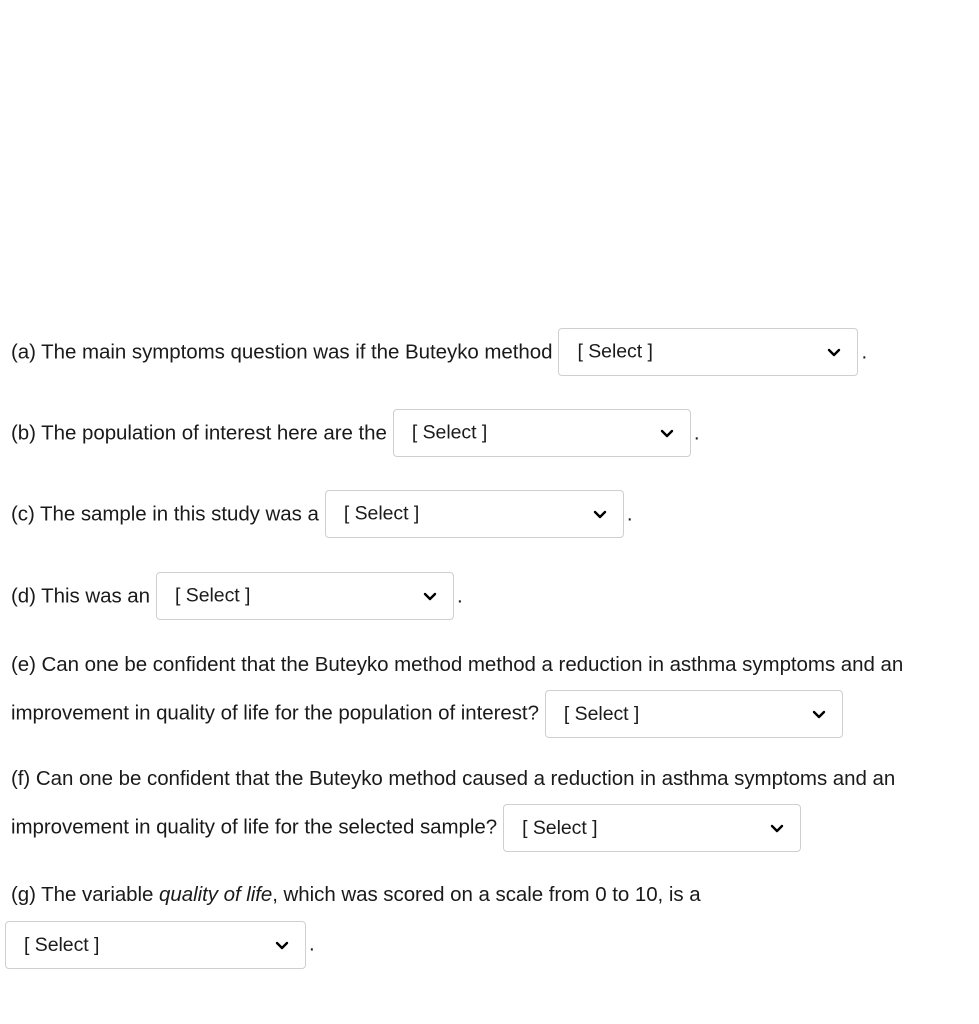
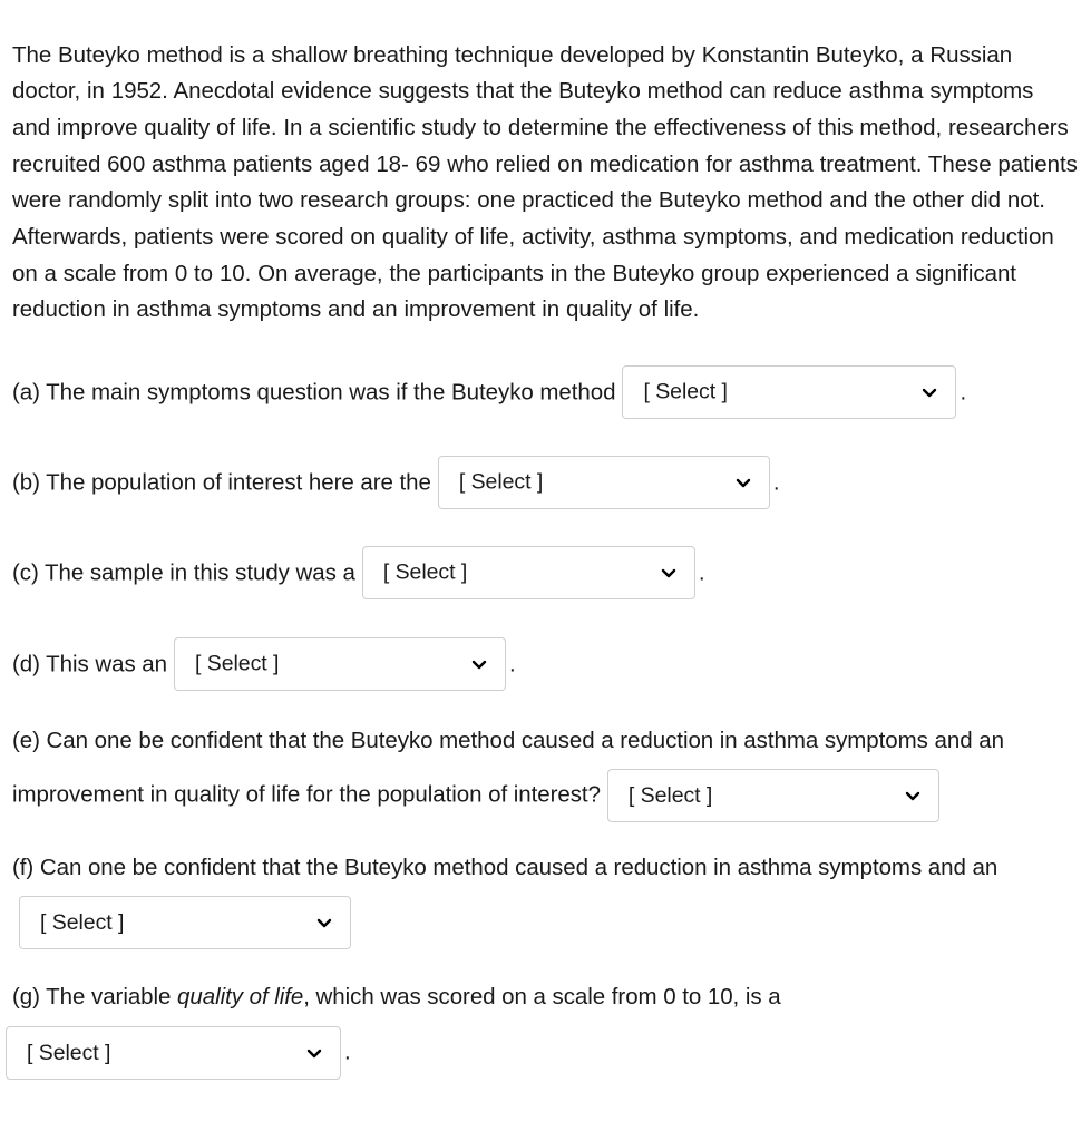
+ The Buteyko method is a shallow breathing technique developed by Konstantin Buteyko, a Russian doctor, in 1952. Anecdotal evidence suggests that the Buteyko method can reduce asthma symptoms and improve quality of life. In a scientific study to determine the effectiveness of this method, researchers recruited 600 asthma patients aged 18- 69 who relied on medication for asthma treatment. These patients were randomly split into two research groups: one practiced the Buteyko method and the other did not. Afterwards, patients were scored on quality of life, activity, asthma symptoms, and medication reduction on a scale from 0 to 10. On average, the participants in the Buteyko group experienced a significant reduction in asthma symptoms and an improvement in quality of life.
  (a) The main symptoms question was if the Buteyko method
  [ Select ]
  .
  (b) The population of interest here are the
  [ Select ]
  .
  (c) The sample in this study was a
  [ Select ]
  .
  (d) This was an
  [ Select ]
  .
- (e) Can one be confident that the Buteyko method method a reduction in asthma symptoms and an
+ (e) Can one be confident that the Buteyko method caused a reduction in asthma symptoms and an
  improvement in quality of life for the population of interest?
  [ Select ]
  (f) Can one be confident that the Buteyko method caused a reduction in asthma symptoms and an
- improvement in quality of life for the selected sample?
  [ Select ]
  (g) The variable quality of life, which was scored on a scale from 0 to 10, is a
  [ Select ]
  .
